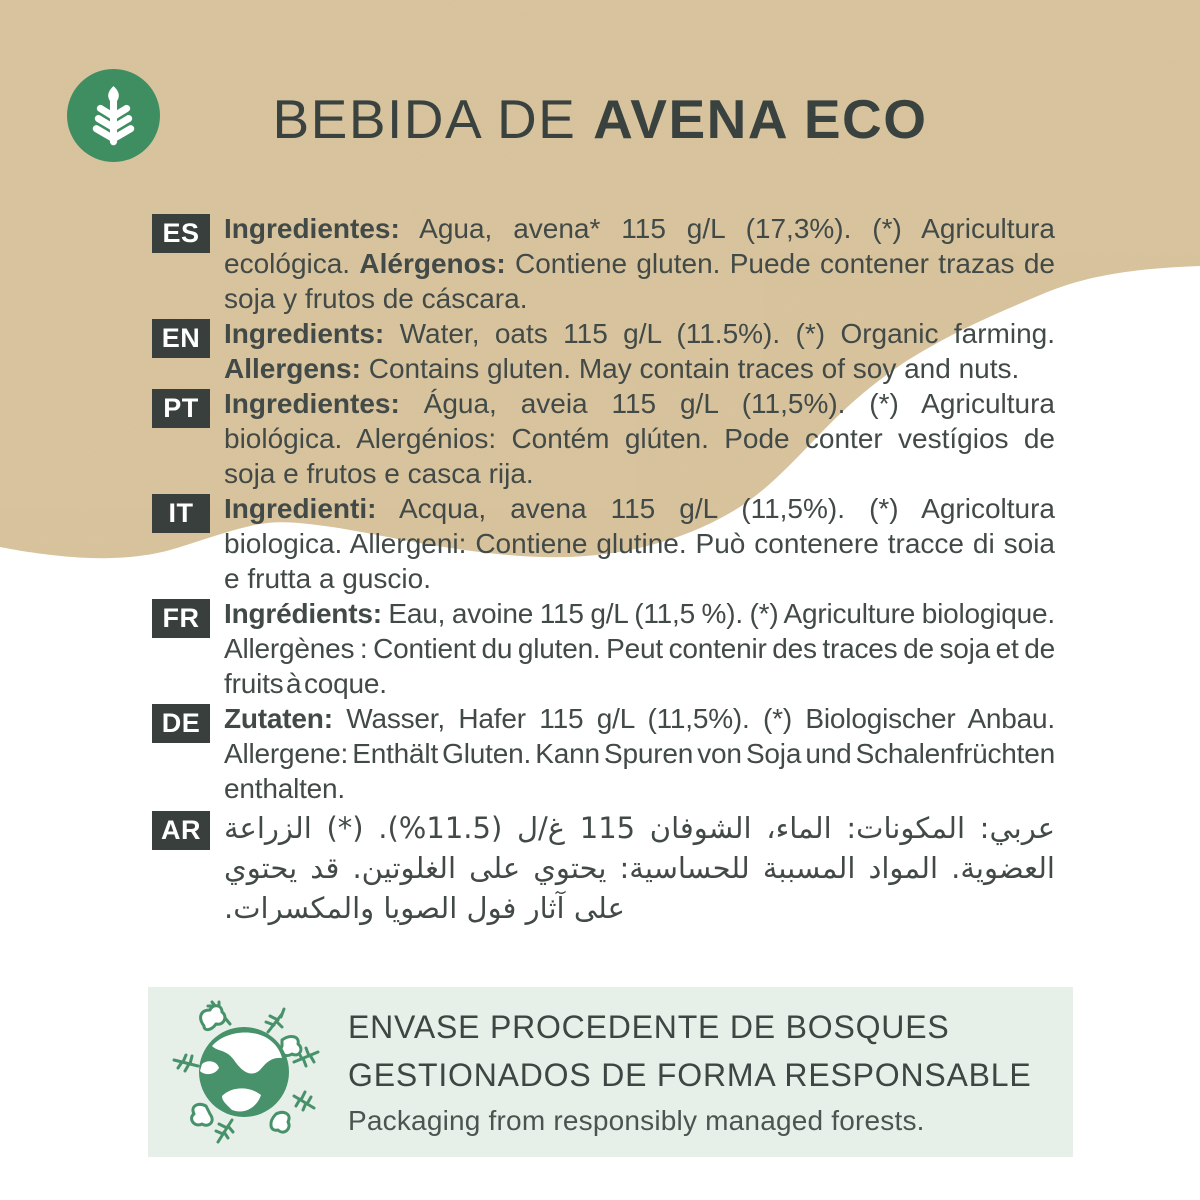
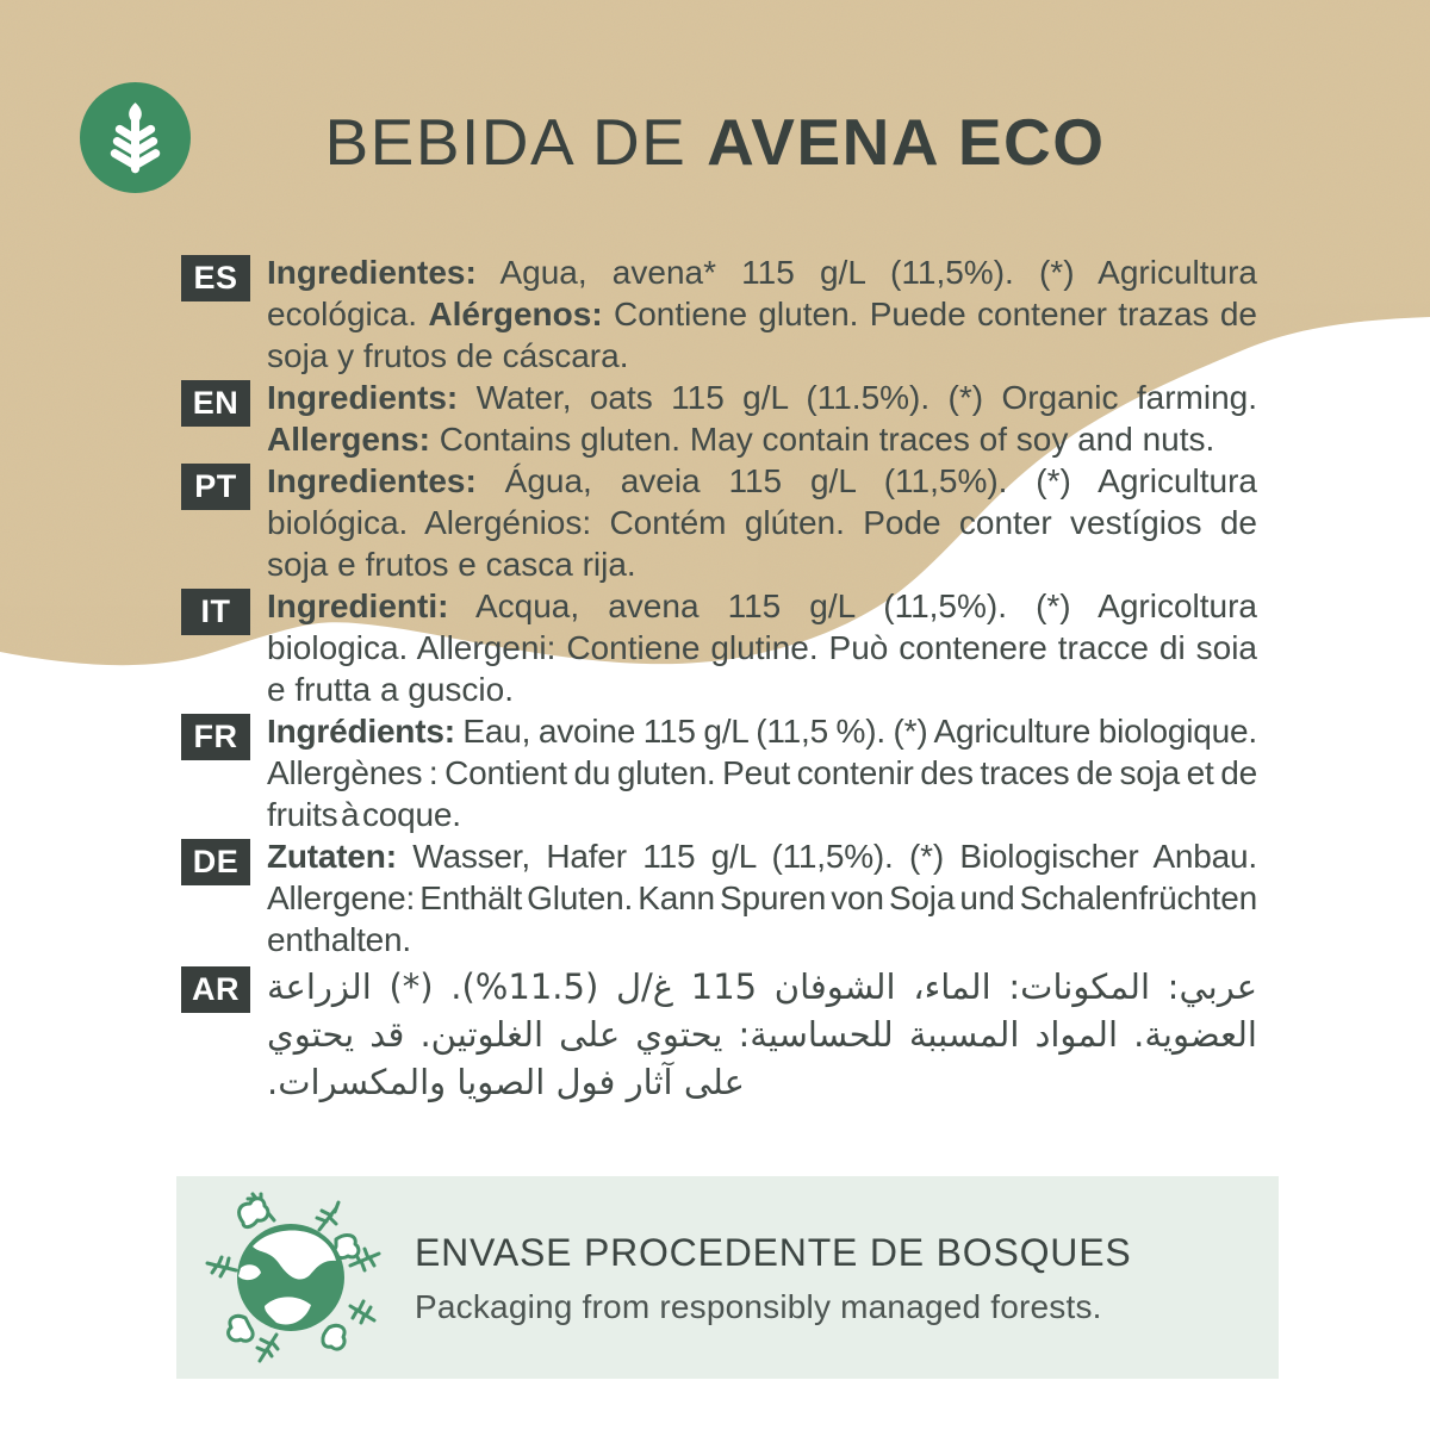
  BEBIDA DE AVENA ECO
  ES
- Ingredientes: Agua, avena* 115 g/L (17,3%). (*) Agricultura ecológica. Alérgenos: Contiene gluten. Puede contener trazas de soja y frutos de cáscara.
+ Ingredientes: Agua, avena* 115 g/L (11,5%). (*) Agricultura ecológica. Alérgenos: Contiene gluten. Puede contener trazas de soja y frutos de cáscara.
  EN
  Ingredients: Water, oats 115 g/L (11.5%). (*) Organic farming. Allergens: Contains gluten. May contain traces of soy and nuts.
  PT
  Ingredientes: Água, aveia 115 g/L (11,5%). (*) Agricultura biológica. Alergénios: Contém glúten. Pode conter vestígios de soja e frutos e casca rija.
  IT
  Ingredienti: Acqua, avena 115 g/L (11,5%). (*) Agricoltura biologica. Allergeni: Contiene glutine. Può contenere tracce di soia e frutta a guscio.
  FR
  Ingrédients: Eau, avoine 115 g/L (11,5 %). (*) Agriculture biologique. Allergènes : Contient du gluten. Peut contenir des traces de soja et de fruits à coque.
  DE
  Zutaten: Wasser, Hafer 115 g/L (11,5%). (*) Biologischer Anbau. Allergene: Enthält Gluten. Kann Spuren von Soja und Schalenfrüchten enthalten.
  AR
  عربي: المكونات: الماء، الشوفان 115 غ/ل (11.5%). (*) الزراعة العضوية. المواد المسببة للحساسية: يحتوي على الغلوتين. قد يحتوي على آثار فول الصويا والمكسرات.
  ENVASE PROCEDENTE DE BOSQUES
- GESTIONADOS DE FORMA RESPONSABLE
  Packaging from responsibly managed forests.
